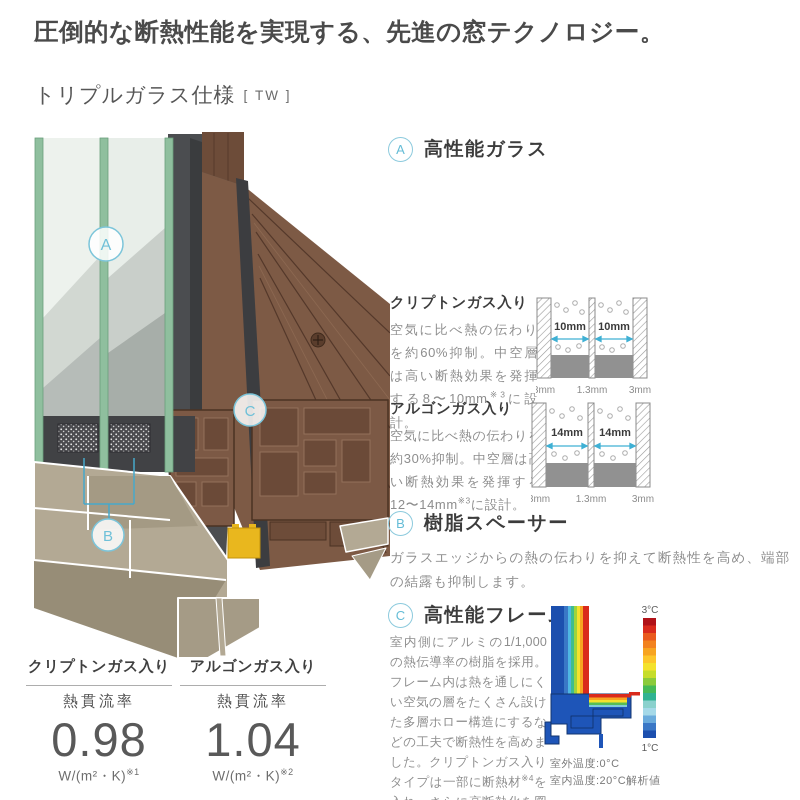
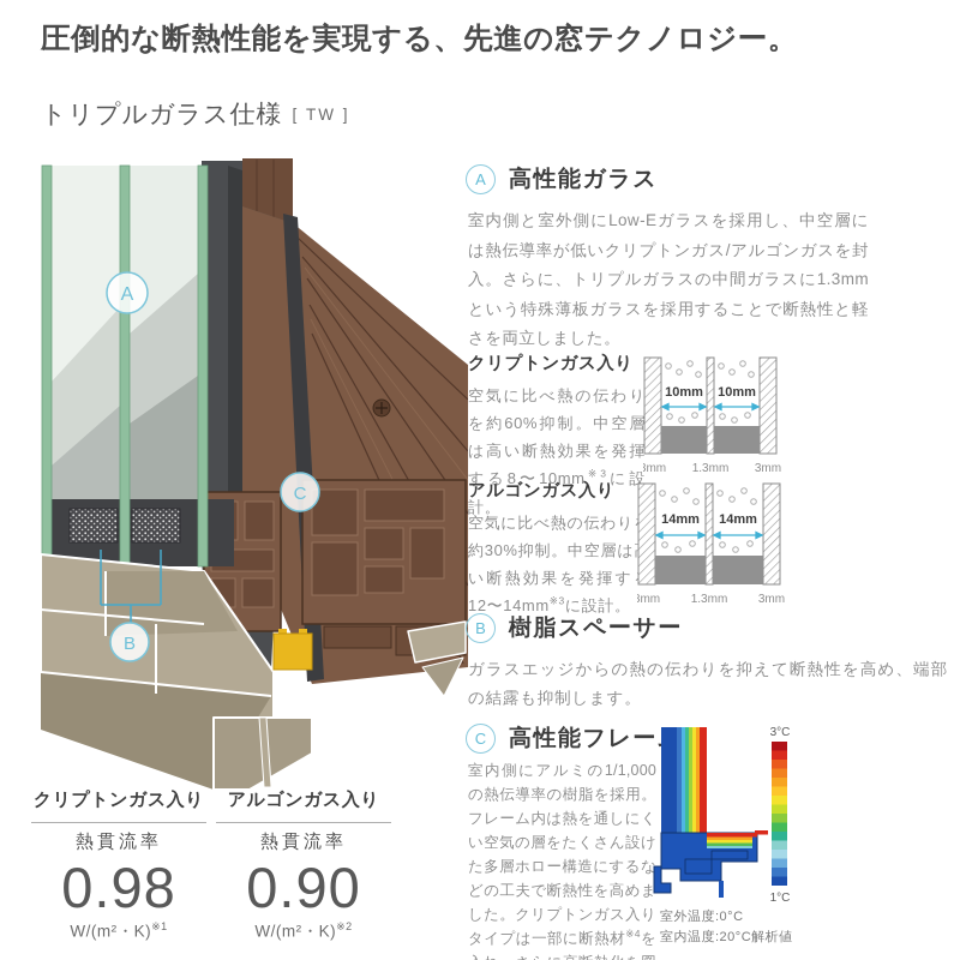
  圧倒的な断熱性能を実現する、先進の窓テクノロジー。
  トリプルガラス仕様 [ TW ]
  A
  C
  B
  A
  高性能ガラス
+ 室内側と室外側にLow-Eガラスを採用し、中空層には熱伝導率が低いクリプトンガス/アルゴンガスを封入。さらに、トリプルガラスの中間ガラスに1.3mmという特殊薄板ガラスを採用することで断熱性と軽さを両立しました。
  クリプトンガス入り
  空気に比べ熱の伝わりを約60%抑制。中空層は高い断熱効果を発揮する8〜10mm※3に設計。
  10mm
  10mm
  3mm
  1.3mm
  3mm
  アルゴンガス入り
  空気に比べ熱の伝わり約30%抑制。中空層はい断熱効果を発揮す12〜14mm※3に設計。
  14mm
  14mm
  3mm
  1.3mm
  3mm
  B
  樹脂スペーサー
  ガラスエッジからの熱の伝わりを抑えて断熱性を高め、端部の結露も抑制します。
  C
  高性能フレー
  室内側にアルミの1/1,000の熱伝導率の樹脂を採用。フレーム内は熱を通しにくい空気の層をたくさん設けた多層ホロー構造にするなどの工夫で断熱性を高めました。クリプトンガス入りタイプは一部に断熱材※4を
  3°C
  1°C
  室外温度:0°C
  室内温度:20°C解析値
  クリプトンガス入り
  熱貫流率
  0.98
  W/(m²・K)※1
  アルゴンガス入り
  熱貫流率
- 1.04
+ 0.90
  W/(m²・K)※2
